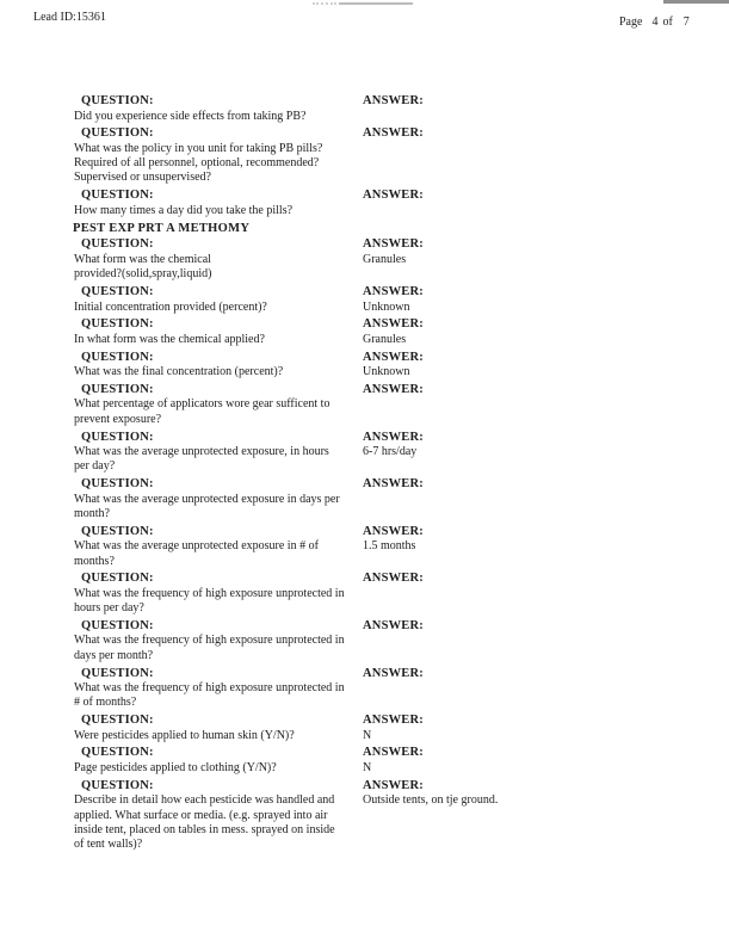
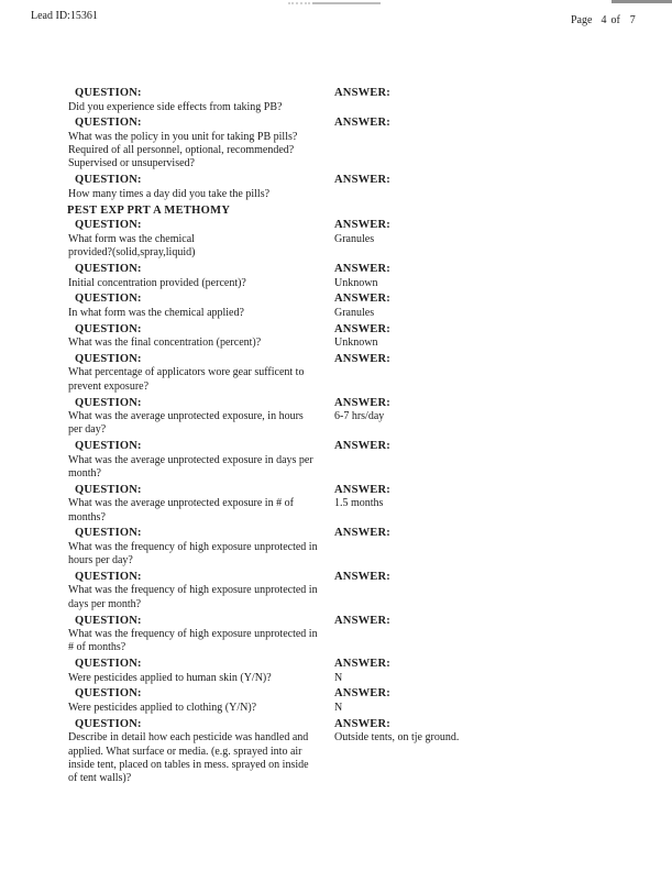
  Lead ID:15361
  Page 4 of 7
  QUESTION:
  ANSWER:
  Did you experience side effects from taking PB?
  QUESTION:
  ANSWER:
  What was the policy in you unit for taking PB pills?
  Required of all personnel, optional, recommended?
  Supervised or unsupervised?
  QUESTION:
  ANSWER:
  How many times a day did you take the pills?
  PEST EXP PRT A METHOMY
  QUESTION:
  ANSWER:
  What form was the chemical
  provided?(solid,spray,liquid)
  Granules
  QUESTION:
  ANSWER:
  Initial concentration provided (percent)?
  Unknown
  QUESTION:
  ANSWER:
  In what form was the chemical applied?
  Granules
  QUESTION:
  ANSWER:
  What was the final concentration (percent)?
  Unknown
  QUESTION:
  ANSWER:
  What percentage of applicators wore gear sufficent to
  prevent exposure?
  QUESTION:
  ANSWER:
  What was the average unprotected exposure, in hours
  per day?
  6-7 hrs/day
  QUESTION:
  ANSWER:
  What was the average unprotected exposure in days per
  month?
  QUESTION:
  ANSWER:
  What was the average unprotected exposure in # of
  months?
  1.5 months
  QUESTION:
  ANSWER:
  What was the frequency of high exposure unprotected in
  hours per day?
  QUESTION:
  ANSWER:
  What was the frequency of high exposure unprotected in
  days per month?
  QUESTION:
  ANSWER:
  What was the frequency of high exposure unprotected in
  # of months?
  QUESTION:
  ANSWER:
  Were pesticides applied to human skin (Y/N)?
  N
  QUESTION:
  ANSWER:
- Page pesticides applied to clothing (Y/N)?
+ Were pesticides applied to clothing (Y/N)?
  N
  QUESTION:
  ANSWER:
  Describe in detail how each pesticide was handled and
  applied. What surface or media. (e.g. sprayed into air
  inside tent, placed on tables in mess. sprayed on inside
  of tent walls)?
  Outside tents, on tje ground.
